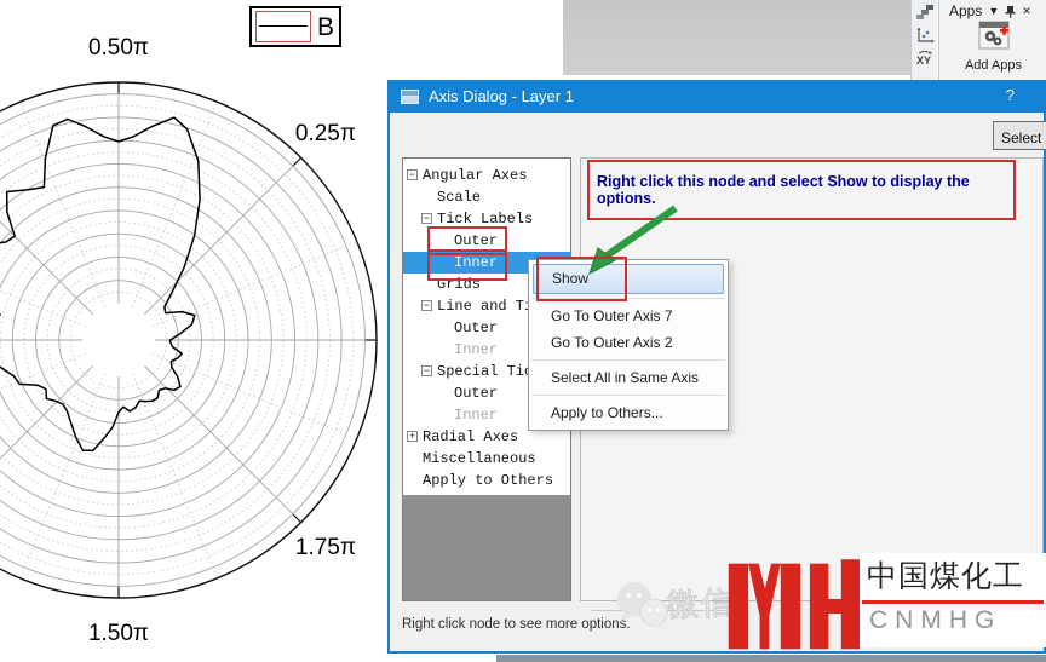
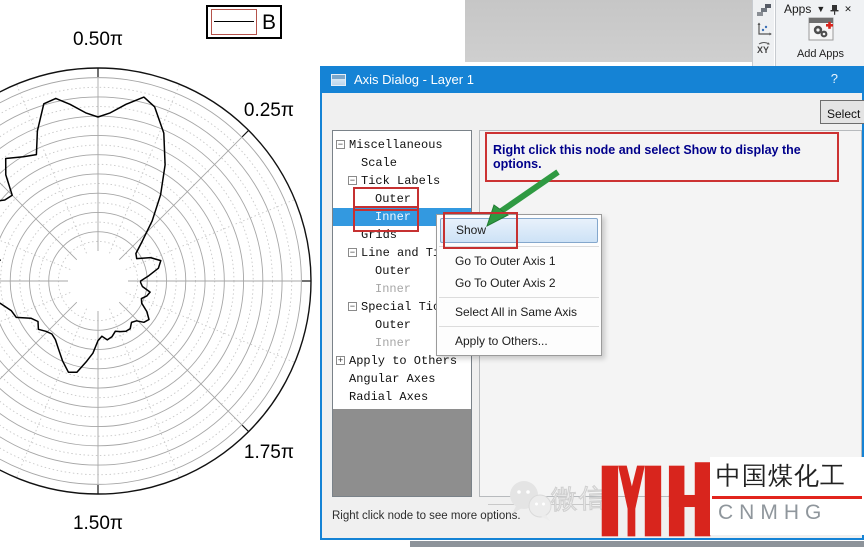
  0.50π
  0.25π
  1.75π
  1.50π
  B
  XY
  Apps
  ▼
  ✕
  Add Apps
  Axis Dialog - Layer 1
  ?
  Select
  −
- Angular Axes
+ Miscellaneous
  Scale
  −
  Tick Labels
  Outer
  Inner
  Grids
  −
  Outer
  Inner
  −
  Special Ti
  Outer
  Inner
  +
- Radial Axes
+ Apply to Others
- Miscellaneous
+ Angular Axes
- Apply to Others
+ Radial Axes
  Right click this node and select Show to display the options.
  Right click node to see more options.
  Show
- Go To Outer Axis 7
+ Go To Outer Axis 1
  Go To Outer Axis 2
  Select All in Same Axis
  Apply to Others...
  中国煤化工
  CNMHG
